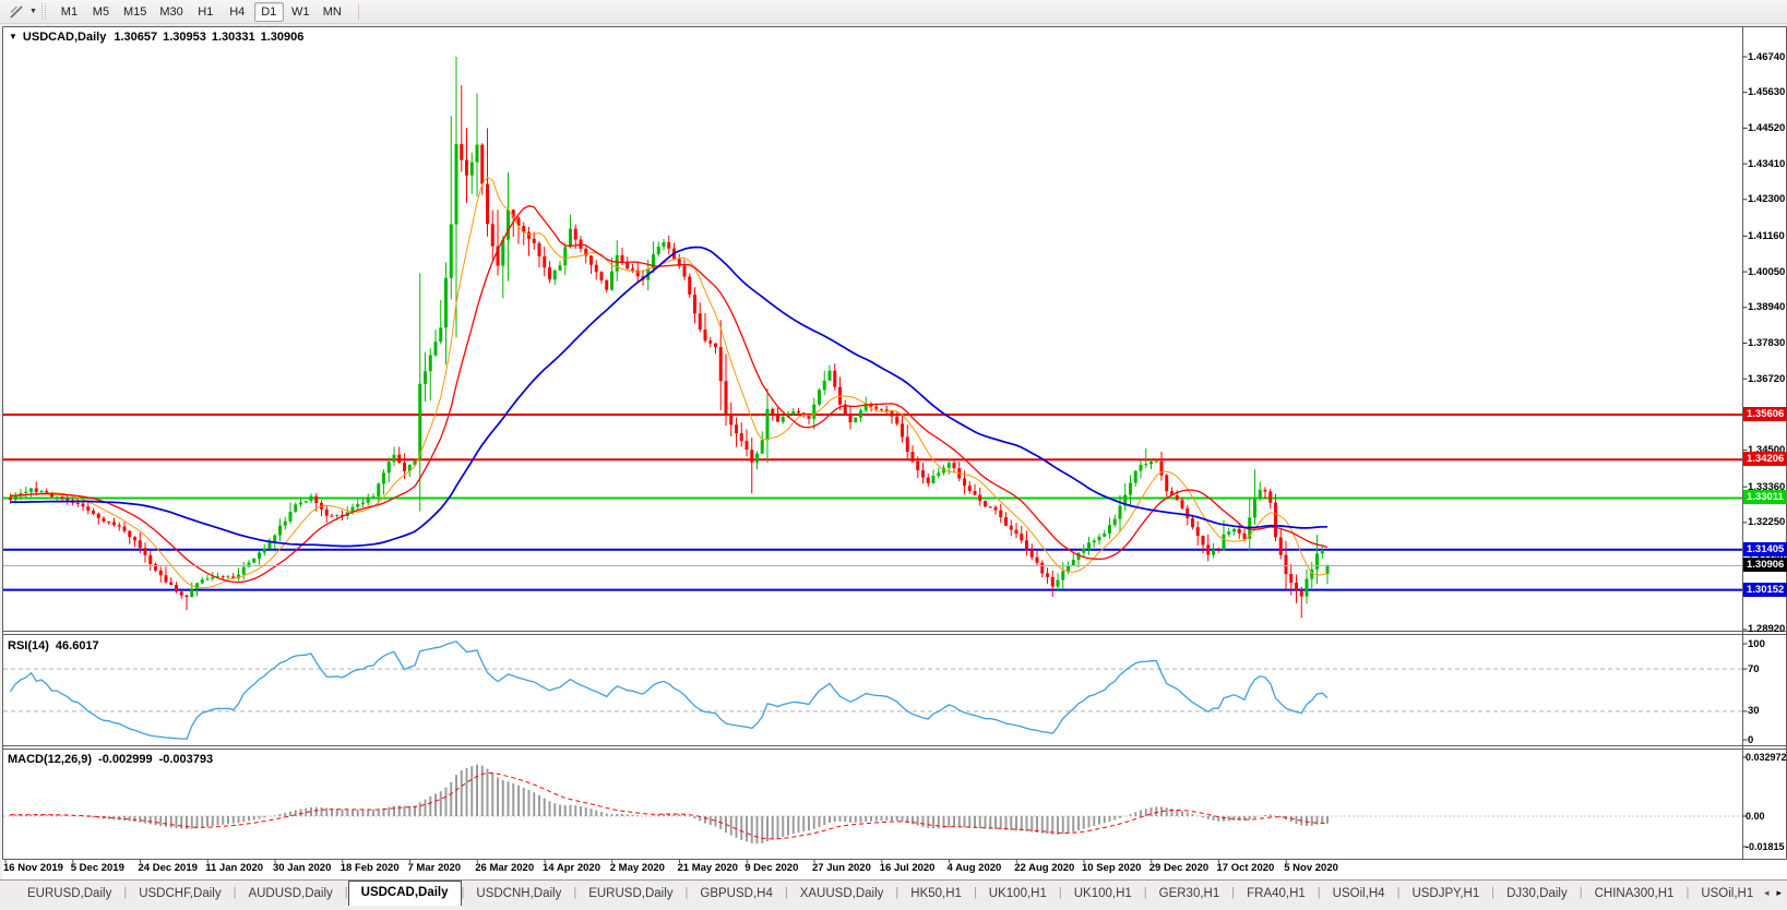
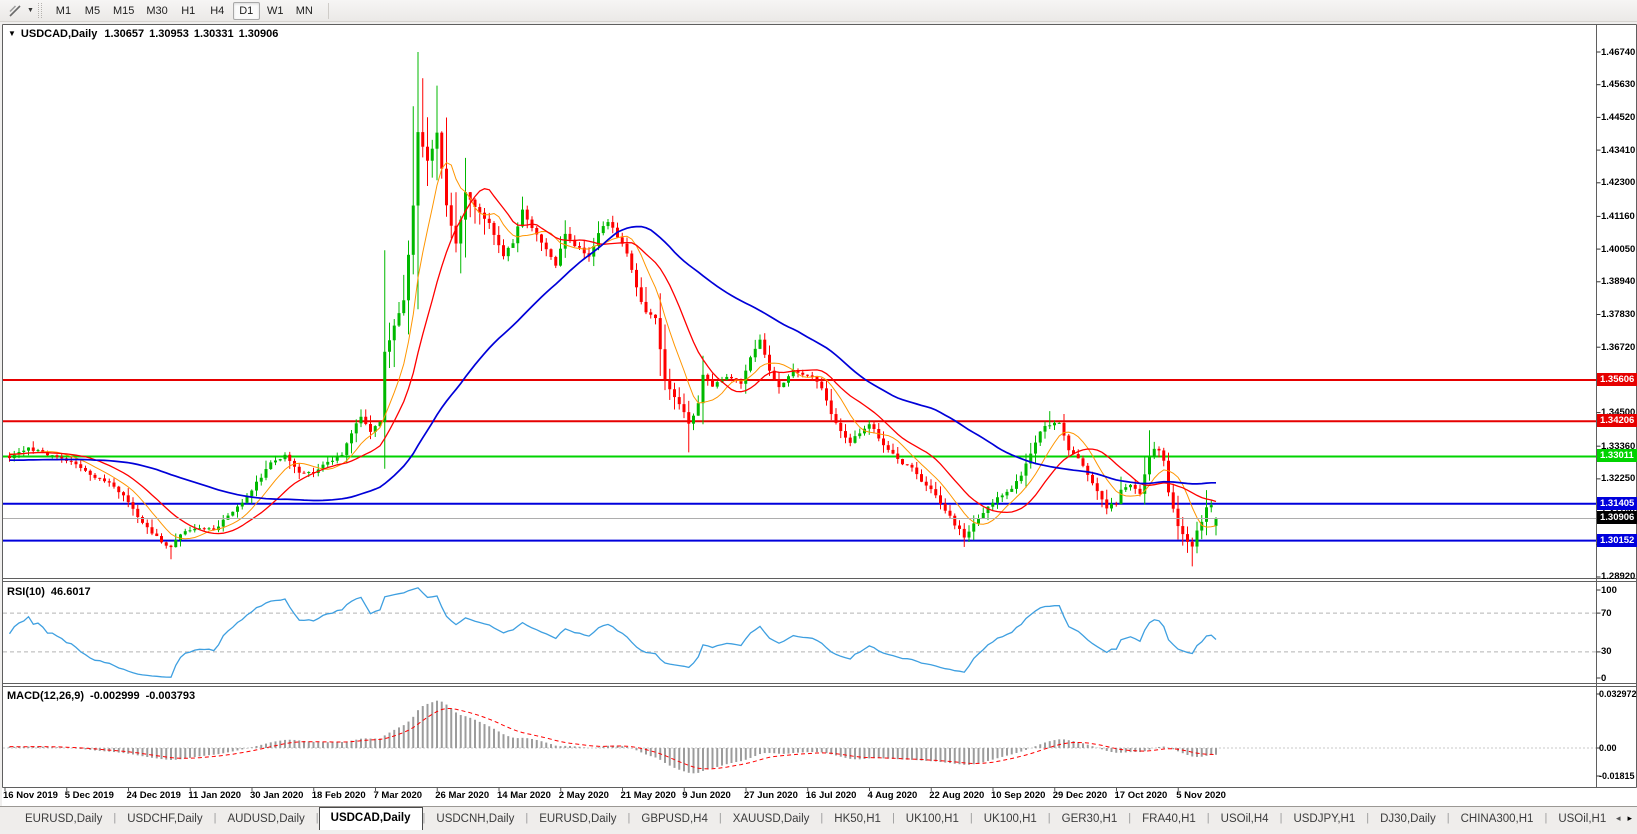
  M1
  M5
  M15
  M30
  H1
  H4
  D1
  W1
  MN
  ▼ USDCAD,Daily 1.30657 1.30953 1.30331 1.30906
- RSI(14) 46.6017
+ RSI(10) 46.6017
  MACD(12,26,9) -0.002999 -0.003793
  1.46740
  1.45630
  1.44520
  1.43410
  1.42300
  1.41160
  1.40050
  1.38940
  1.37830
  1.36720
  1.34500
  1.33360
  1.32250
  1.28920
  100
  70
  30
  0
  0.032972
  0.00
  -0.01815
  1.35606
  1.34206
  1.33011
  1.31405
  1.30152
  1.30906
  16 Nov 2019
  5 Dec 2019
  24 Dec 2019
  11 Jan 2020
  30 Jan 2020
  18 Feb 2020
  7 Mar 2020
  26 Mar 2020
- 14 Apr 2020
+ 14 Mar 2020
  2 May 2020
  21 May 2020
- 9 Dec 2020
+ 9 Jun 2020
  27 Jun 2020
  16 Jul 2020
  4 Aug 2020
  22 Aug 2020
  10 Sep 2020
  29 Dec 2020
  17 Oct 2020
  5 Nov 2020
  EURUSD,Daily
  |
  USDCHF,Daily
  |
  AUDUSD,Daily
  |
  USDCAD,Daily
  |
  USDCNH,Daily
  |
  EURUSD,Daily
  |
  GBPUSD,H4
  |
  XAUUSD,Daily
  |
  HK50,H1
  |
  UK100,H1
  |
  UK100,H1
  |
  GER30,H1
  |
  FRA40,H1
  |
  USOil,H4
  |
  USDJPY,H1
  |
  DJ30,Daily
  |
  CHINA300,H1
  |
  USOil,H1
  ◂
  ▸
